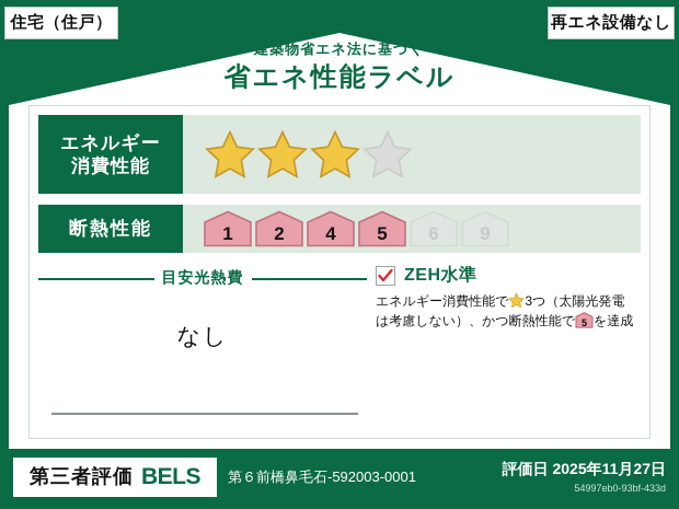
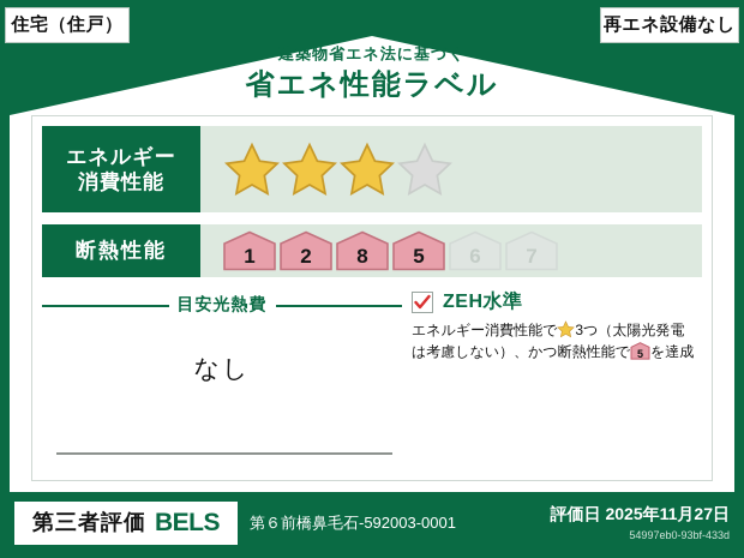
  住宅（住戸）
  再エネ設備なし
  建築物省エネ法に基づく
  省エネ性能ラベル
  エネルギー
  消費性能
  断熱性能
  1
  2
- 4
+ 8
  5
  6
- 9
+ 7
  目安光熱費
  なし
  ZEH水準
  エネルギー消費性能で 3つ（太陽光発電
  は考慮しない）、かつ断熱性能で
  5
  を達成
  第三者評価
  BELS
  第６前橋鼻毛石-592003-0001
  評価日 2025年11月27日
  54997eb0-93bf-433d
